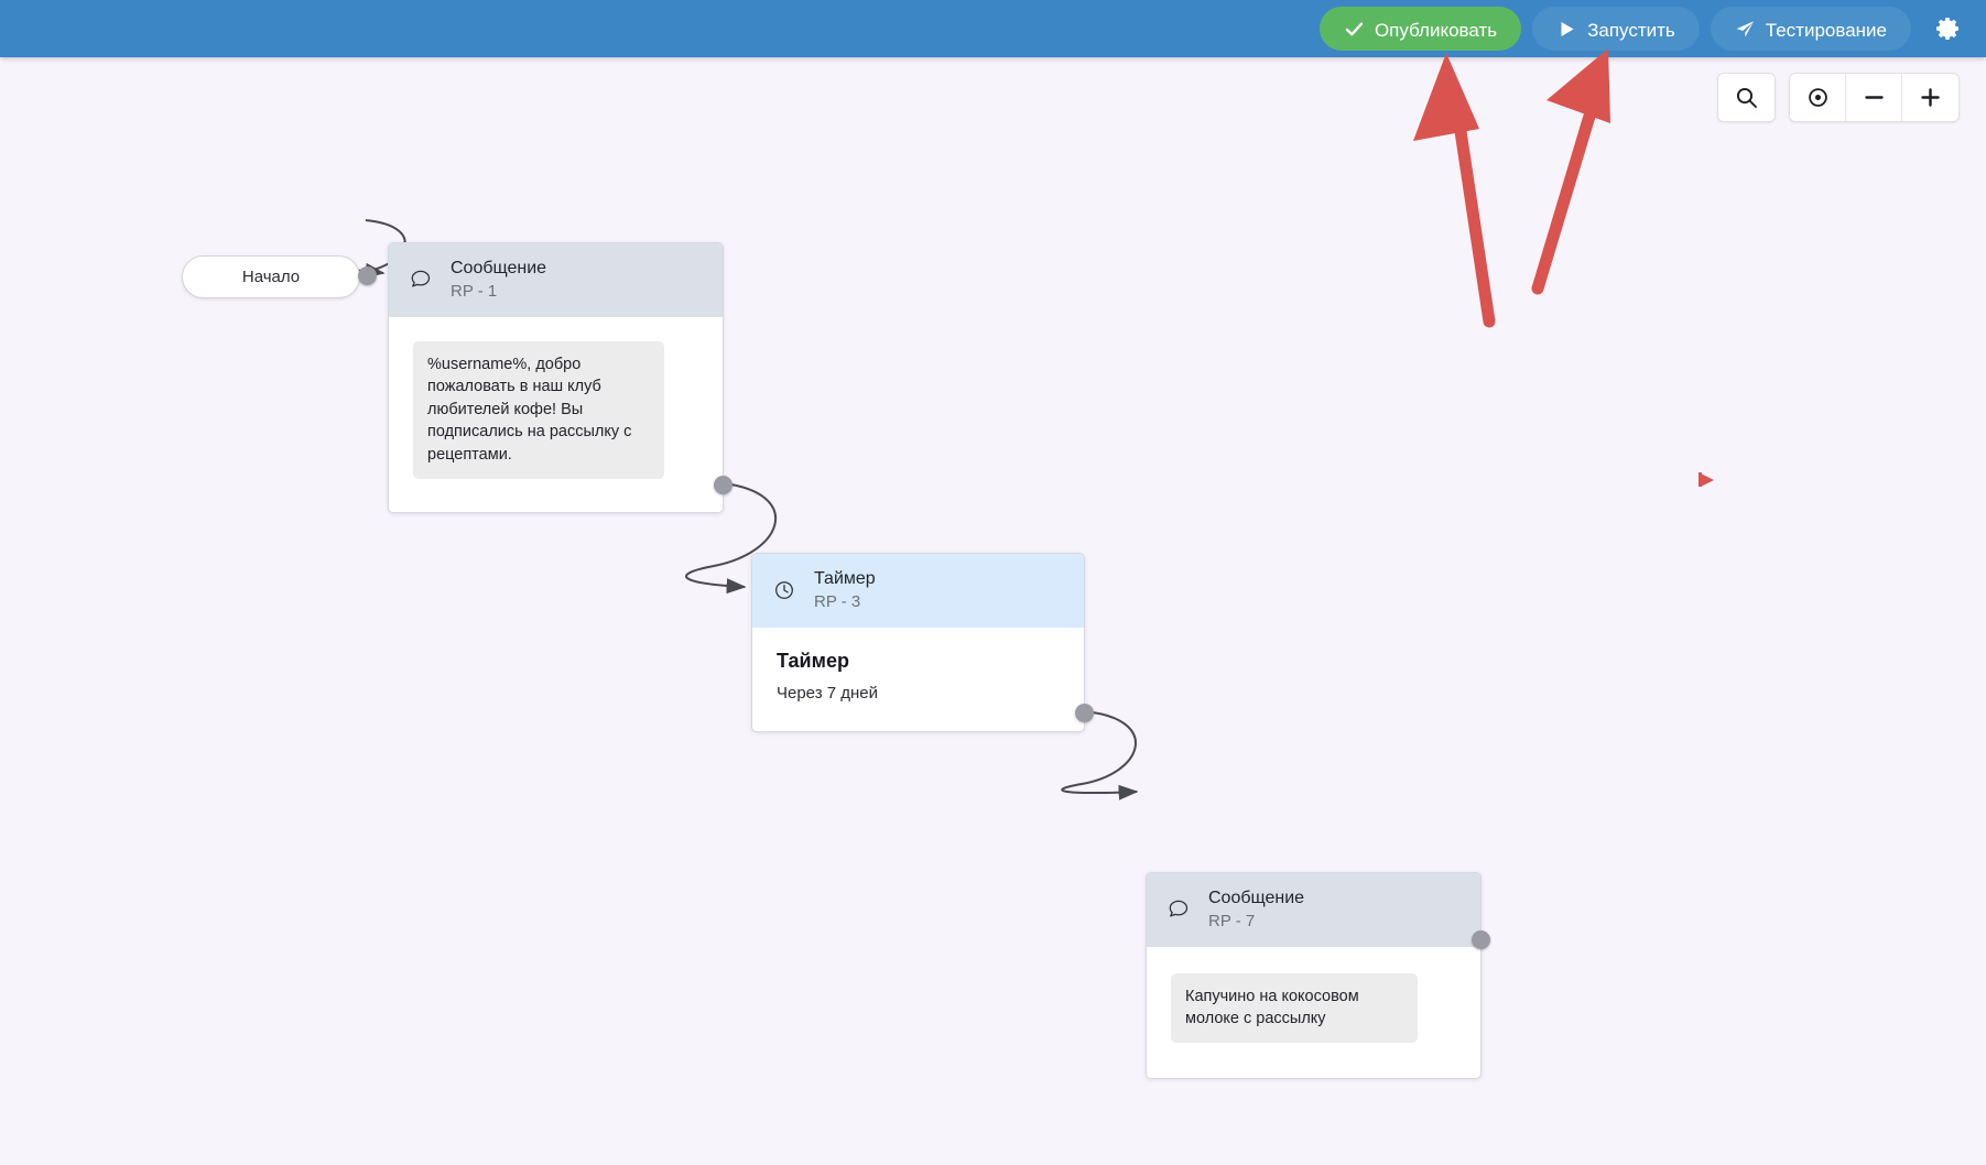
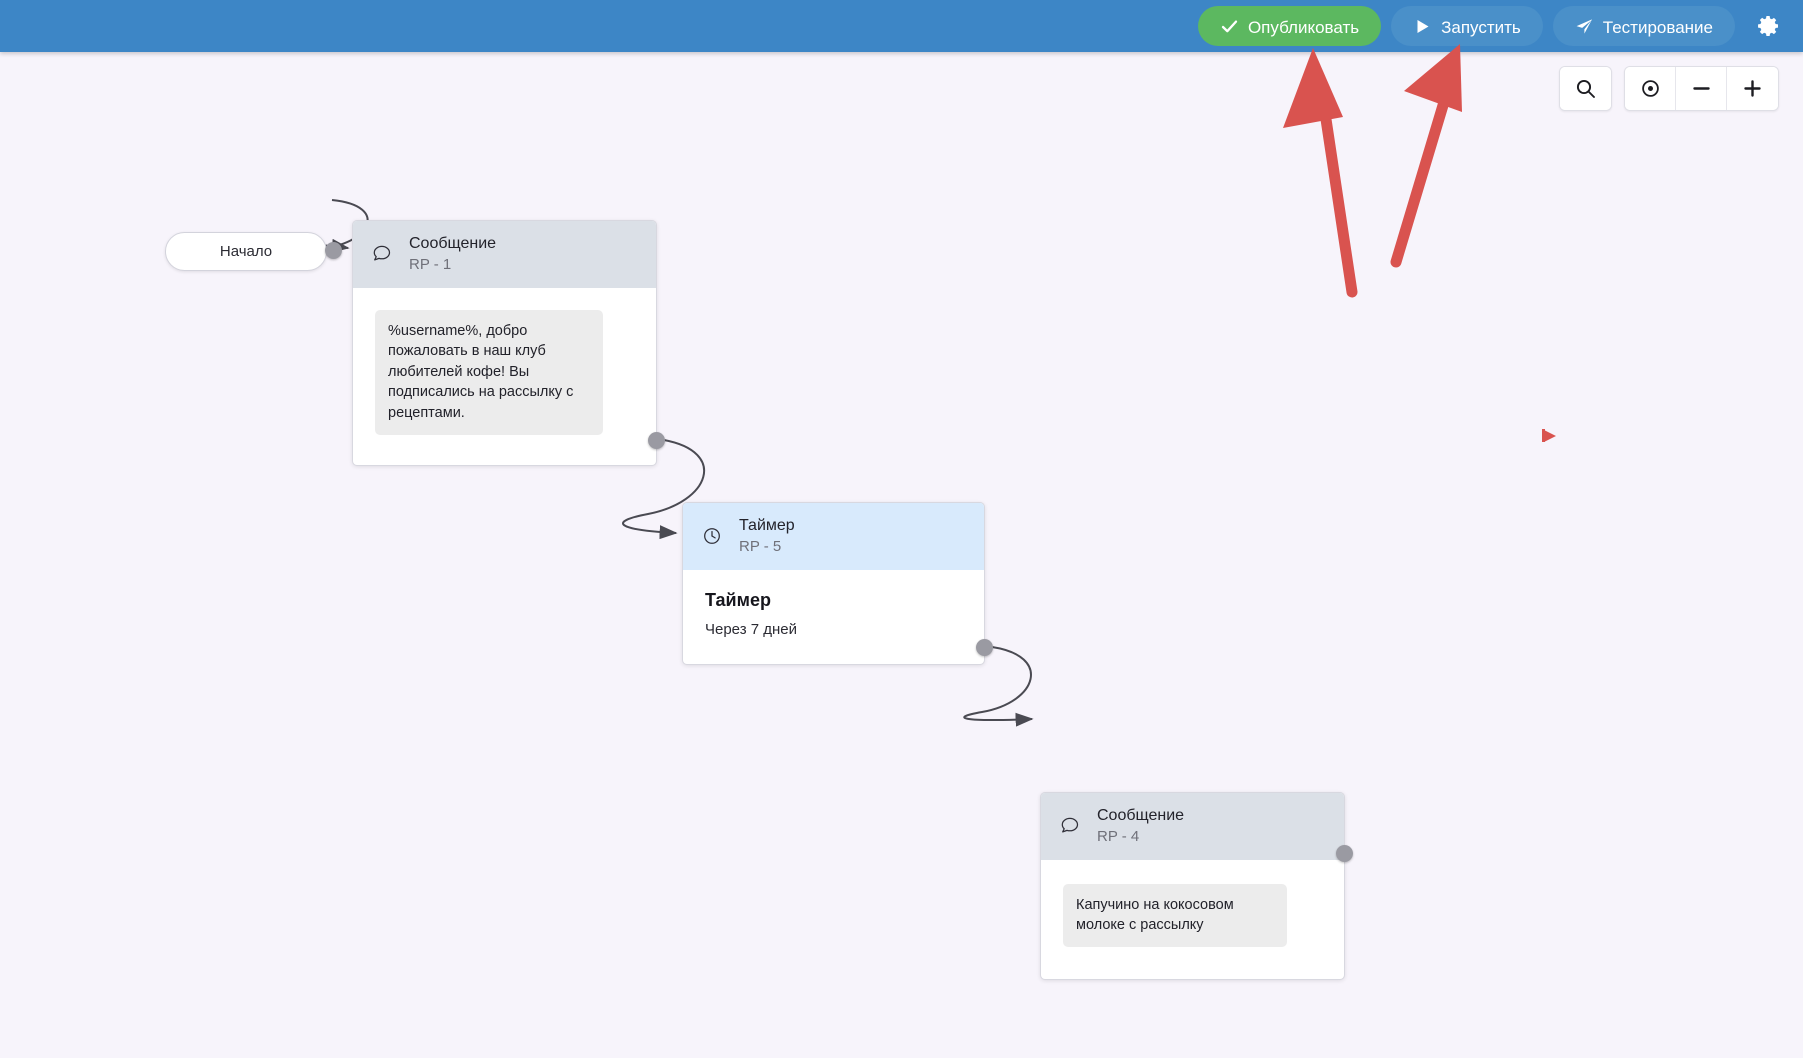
  Опубликовать
  Запустить
  Тестирование
  Начало
  Сообщение
  RP - 1
  %username%, добро пожаловать в наш клуб любителей кофе! Вы подписались на рассылку с рецептами.
  Таймер
- RP - 3
+ RP - 5
  Таймер
  Через 7 дней
  Сообщение
- RP - 7
+ RP - 4
  Капучино на кокосовом молоке с рассылку
